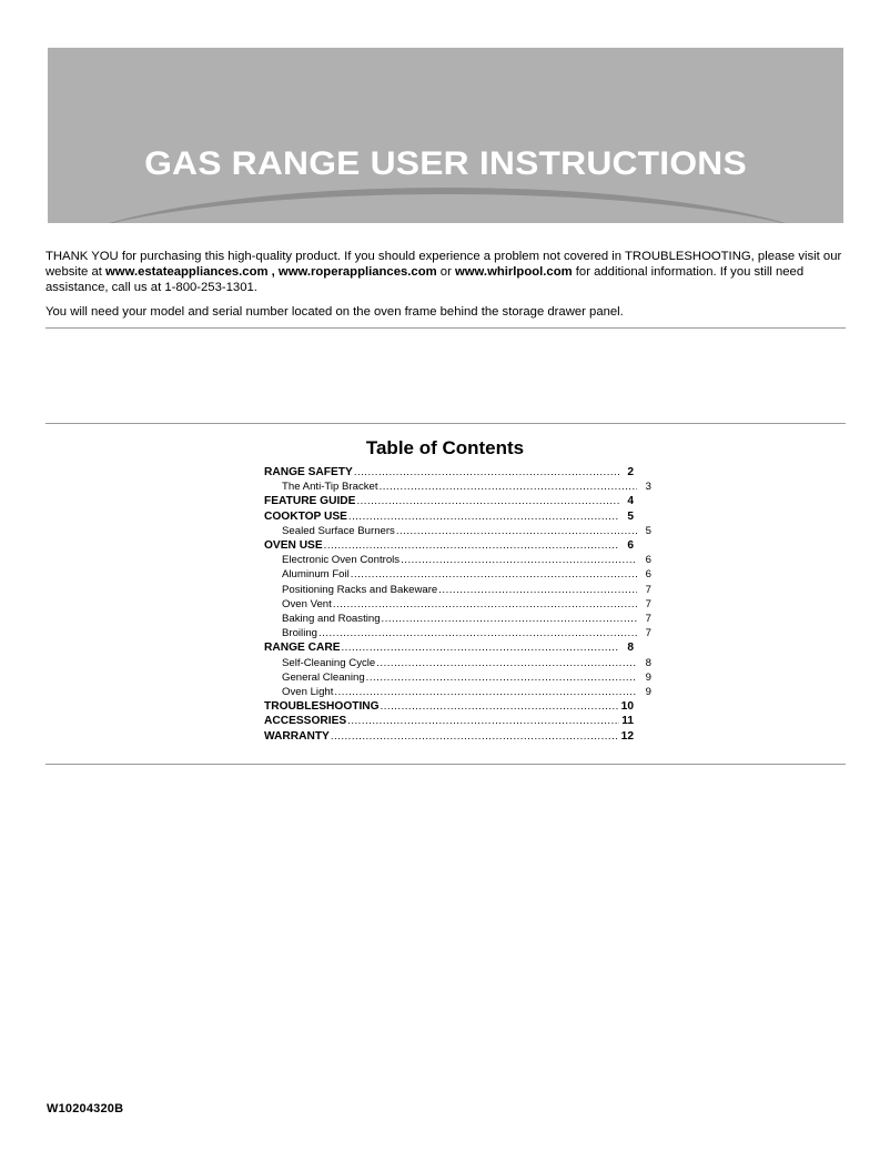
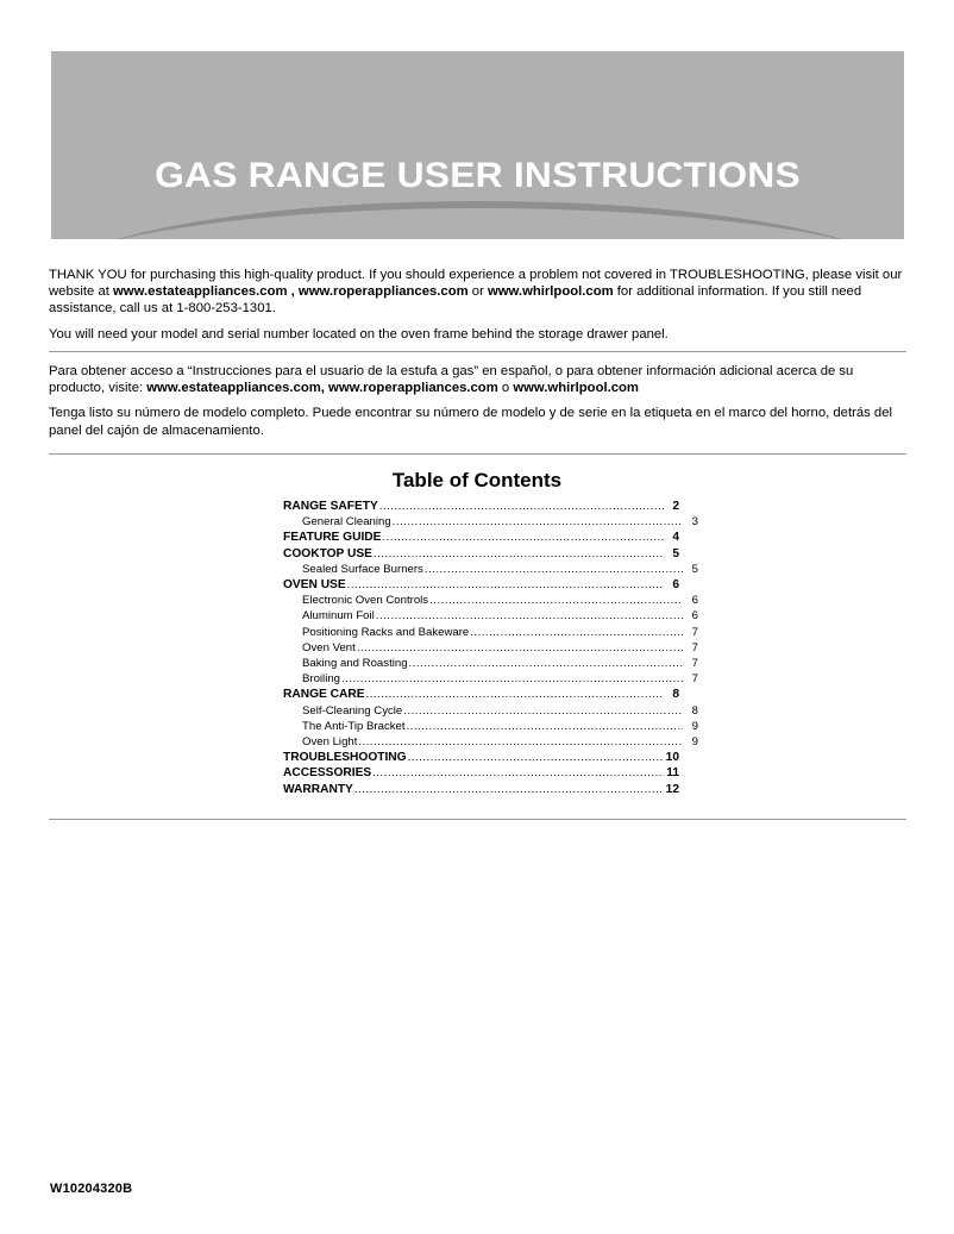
  GAS RANGE USER INSTRUCTIONS
  THANK YOU for purchasing this high-quality product. If you should experience a problem not covered in TROUBLESHOOTING, please visit our website at www.estateappliances.com , www.roperappliances.com or www.whirlpool.com for additional information. If you still need assistance, call us at 1-800-253-1301.
  You will need your model and serial number located on the oven frame behind the storage drawer panel.
+ Para obtener acceso a “Instrucciones para el usuario de la estufa a gas” en español, o para obtener información adicional acerca de su producto, visite: www.estateappliances.com, www.roperappliances.com o www.whirlpool.com
+ Tenga listo su número de modelo completo. Puede encontrar su número de modelo y de serie en la etiqueta en el marco del horno, detrás del panel del cajón de almacenamiento.
  Table of Contents
  RANGE SAFETY
  2
- The Anti-Tip Bracket
+ General Cleaning
  3
  FEATURE GUIDE
  4
  COOKTOP USE
  5
  Sealed Surface Burners
  5
  OVEN USE
  ....................................................................................
  6
  Electronic Oven Controls
  6
  Aluminum Foil
  6
  Positioning Racks and Bakeware
  7
  Oven Vent
  .......................................................................................
  7
  Baking and Roasting
  7
  Broiling
  ...........................................................................................
  7
  RANGE CARE
  8
  Self-Cleaning Cycle
  8
- General Cleaning
+ The Anti-Tip Bracket
  9
  Oven Light
  ......................................................................................
  9
  TROUBLESHOOTING
  10
  ACCESSORIES
  11
  WARRANTY
  12
  W10204320B
